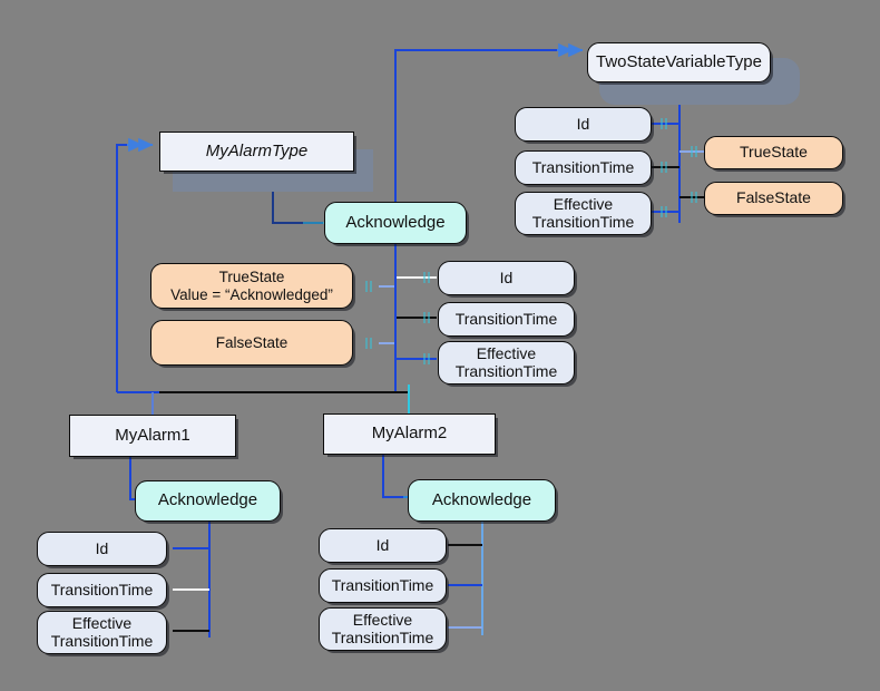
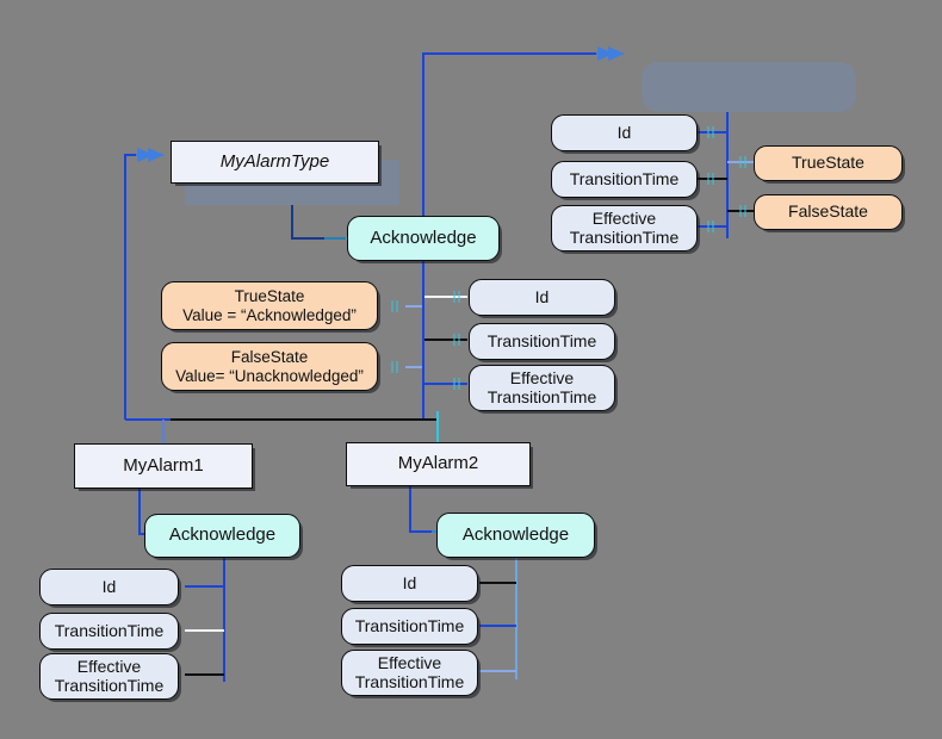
- TwoStateVariableType
  Id
  TransitionTime
  Effective
  TransitionTime
  TrueState
  FalseState
  MyAlarmType
  Acknowledge
  TrueState
  Value = “Acknowledged”
  FalseState
+ Value= “Unacknowledged”
  Id
  TransitionTime
  Effective
  TransitionTime
  MyAlarm1
  Acknowledge
  Id
  TransitionTime
  Effective
  TransitionTime
  MyAlarm2
  Acknowledge
  Id
  TransitionTime
  Effective
  TransitionTime
